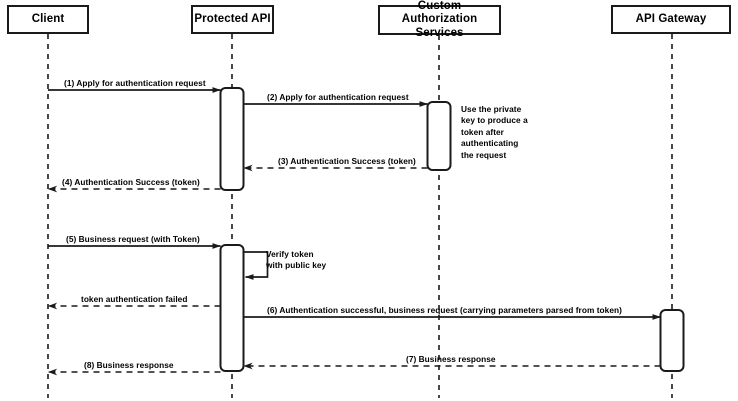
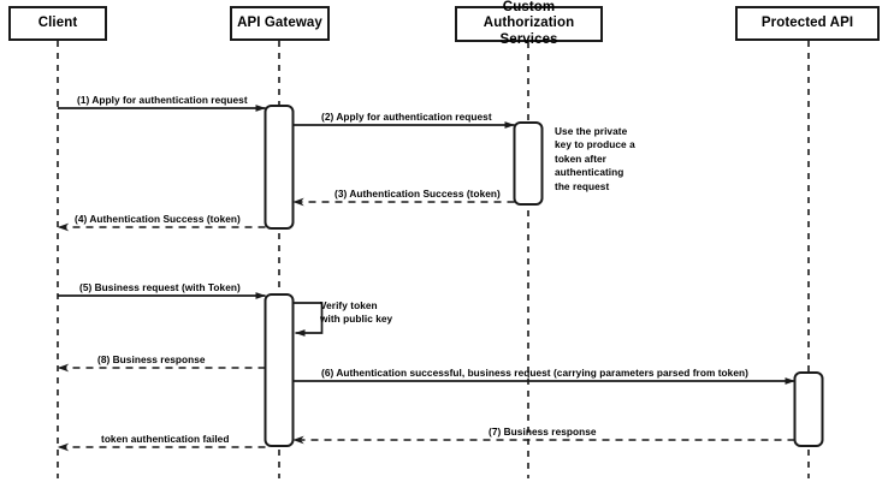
  Client
- Protected API
+ API Gateway
  Custom Authorization Services
- API Gateway
+ Protected API
  (1) Apply for authentication request
  (2) Apply for authentication request
  (3) Authentication Success (token)
  (4) Authentication Success (token)
  (5) Business request (with Token)
  Verify token
  with public key
- token authentication failed
+ (8) Business response
  (6) Authentication successful, business request (carrying parameters parsed from token)
  (7) Business response
- (8) Business response
+ token authentication failed
  Use the private
  key to produce a
  token after
  authenticating
  the request
